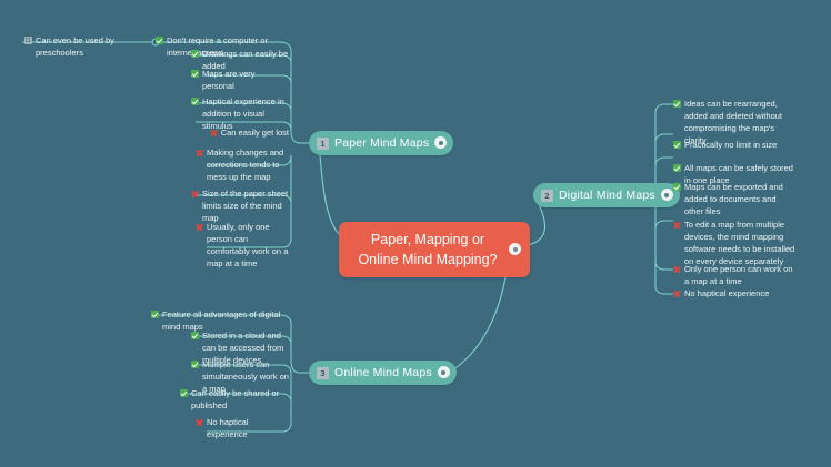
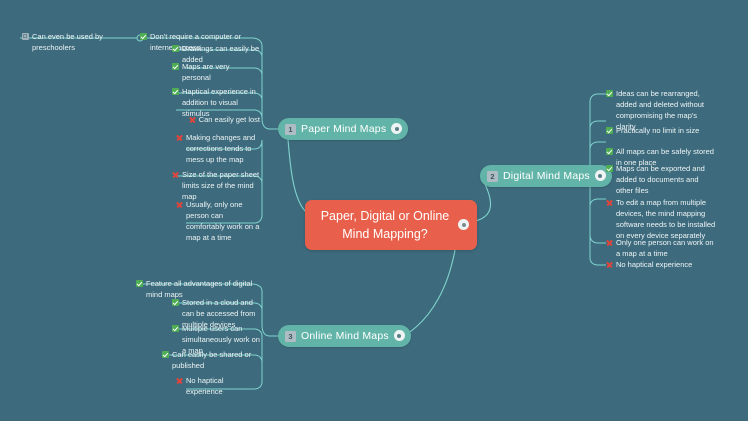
- Paper, Mapping or Online Mind Mapping?
+ Paper, Digital or Online Mind Mapping?
  1
  Paper Mind Maps
  Can even be used by preschoolers
  Don't require a computer or interne access
  Drawings can easily be added
  Maps are very personal
  Haptical experience in addition to visual stimulus
  Can easily get lost
  Making changes and corrections tends to mess up the map
  Size of the paper sheet limits size of the mind map
  Usually, only one person can comfortably work on a map at a time
  2
  Digital Mind Maps
  Ideas can be rearranged, added and deleted without compromising the map's clarity
  Practically no limit in size
  All maps can be safely stored in one place
  Maps can be exported and added to documents and other files
  To edit a map from multiple devices, the mind mapping software needs to be installed on every device separately
  Only one person can work on a map at a time
  No haptical experience
  3
  Online Mind Maps
  Feature all advantages of digital mind maps
  Stored in a cloud and can be accessed from multiple devices
  Multiple users can simultaneously work on a map
  Can easily be shared or published
  No haptical experience
